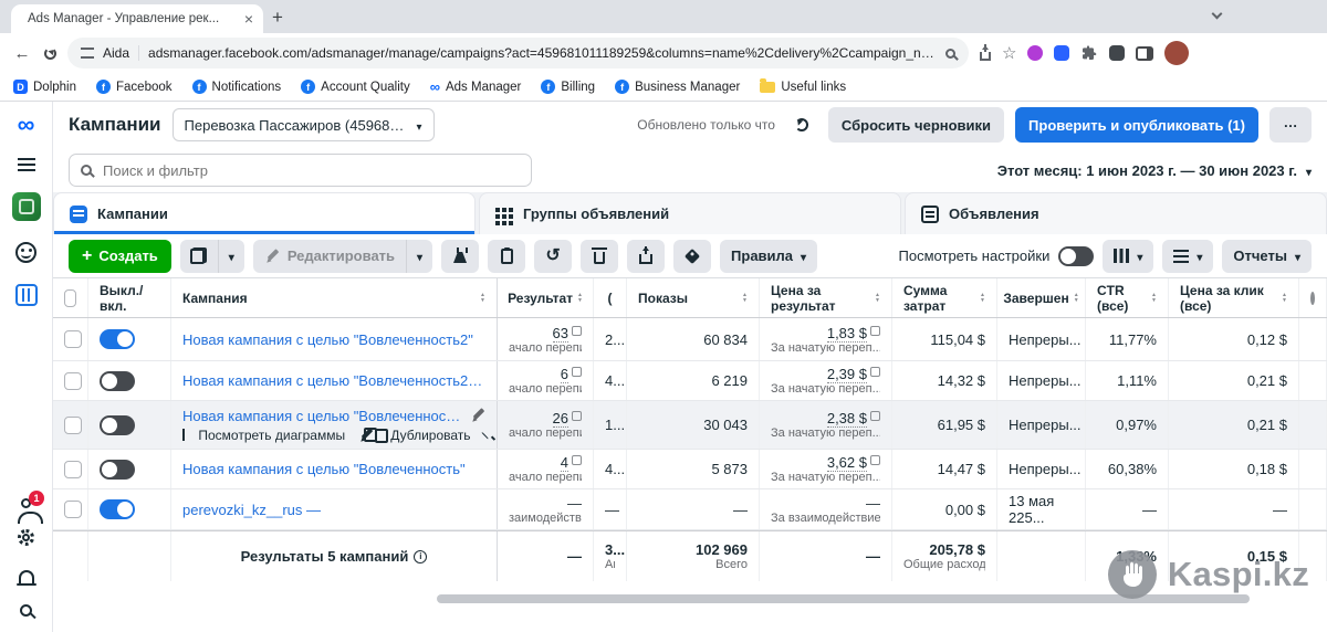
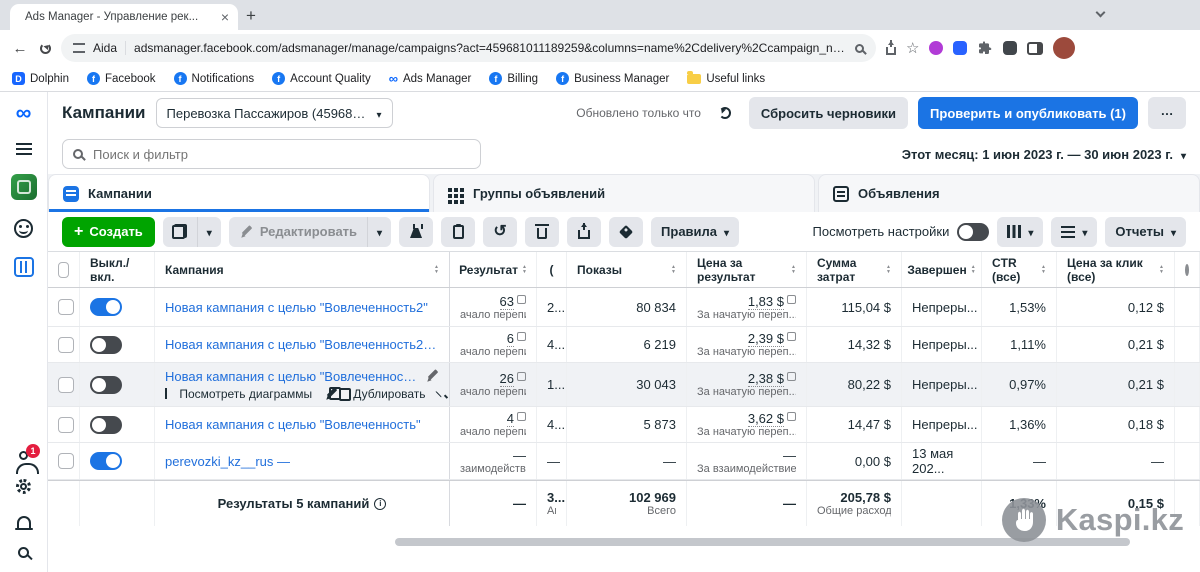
  Ads Manager - Управление рек...
  Aida
  adsmanager.facebook.com/adsmanager/manage/campaigns?act=459681011189259&columns=name%2Cdelivery%2Ccampaign_nam
  Dolphin
  Facebook
  Notifications
  Account Quality
  Ads Manager
  Billing
  Business Manager
  Useful links
  1
  Кампании
  Перевозка Пассажиров (4596810
  Обновлено только что
  Сбросить черновики
  Проверить и опубликовать (1)
  Поиск и фильтр
  Этот месяц: 1 июн 2023 г. — 30 июн 2023 г.
  Кампании
  Группы объявлений
  Объявления
  Создать
  Редактировать
  Правила
  Посмотреть настройки
  Отчеты
  Выкл./вкл.
  Кампания
  Результат
  (
  Показы
  Цена за результат
  Сумма затрат
  Завершен
  CTR (все)
  Цена за клик (все)
  Новая кампания с целью "Вовлеченность2"
  63
  ачало переп
  2...
- 60 834
+ 80 834
  1,83 $
  За начатую переп..
  115,04 $
  Непреры...
- 11,77%
+ 1,53%
  0,12 $
  Новая кампания с целью "Вовлеченность2" —
  6
  ачало переп
  4...
  6 219
  2,39 $
  За начатую переп..
  14,32 $
  Непреры...
  1,11%
  0,21 $
  Новая кампания с целью "Вовлеченность
  Посмотреть диаграммы
  Дублировать
  26
  ачало переп
  1...
  30 043
  2,38 $
  За начатую переп..
- 61,95 $
+ 80,22 $
  Непреры...
  0,97%
  0,21 $
  Новая кампания с целью "Вовлеченность"
  4
  ачало переп
  4...
  5 873
  3,62 $
  За начатую переп..
  14,47 $
  Непреры...
- 60,38%
+ 1,36%
  0,18 $
  perevozki_kz__rus —
  —
  —
  —
  —
  За взаимодействие
  0,00 $
- 13 мая 225...
+ 13 мая 202...
  —
  —
  Результаты 5 кампаний
  —
  3...
  102 969
  Всего
  —
  205,78 $
  Общие расход
  0,15 $
  Kaspi.kz
